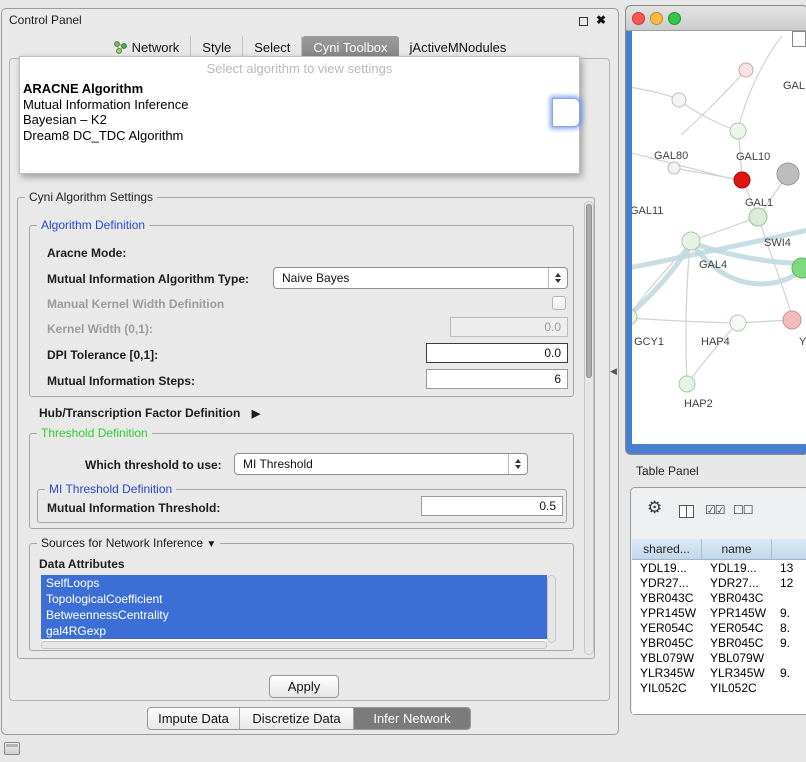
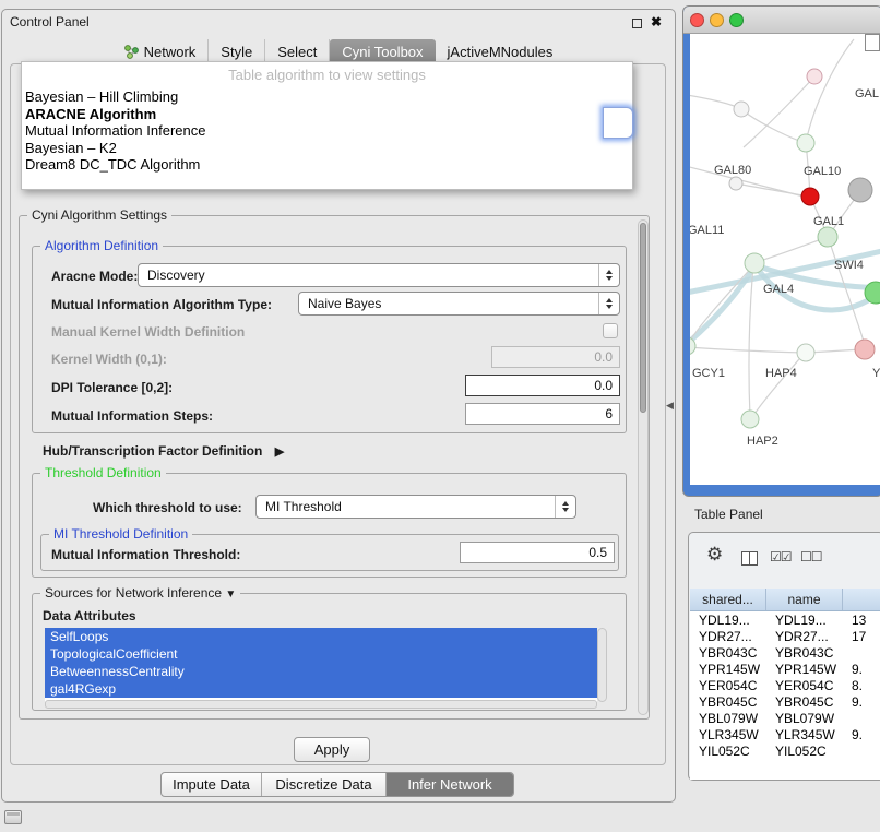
  Control Panel
  ✖
  Network
  Style
  Select
  Cyni Toolbox
  jActiveMNodules
  Cyni Algorithm Settings
  Algorithm Definition
  Aracne Mode:
+ Discovery
  Mutual Information Algorithm Type:
  Naive Bayes
  Manual Kernel Width Definition
  Kernel Width (0,1):
  0.0
- DPI Tolerance [0,1]:
+ DPI Tolerance [0,2]:
  0.0
  Mutual Information Steps:
  6
  Hub/Transcription Factor Definition ▶
  Threshold Definition
  Which threshold to use:
  MI Threshold
  MI Threshold Definition
  Mutual Information Threshold:
  0.5
  Sources for Network Inference ▼
  Data Attributes
  SelfLoops
  TopologicalCoefficient
  BetweennessCentrality
  gal4RGexp
  Apply
  Impute Data
  Discretize Data
  Infer Network
- Select algorithm to view settings
+ Table algorithm to view settings
+ Bayesian – Hill Climbing
  ARACNE Algorithm
  Mutual Information Inference
  Bayesian – K2
  Dream8 DC_TDC Algorithm
  ◀
  GAL
  GAL80
  GAL10
  GAL11
  GAL1
  SWI4
  GAL4
  GCY1
  HAP4
  Y
  HAP2
  Table Panel
  ⚙
  ☑☑
  ☐☐
  shared...
  name
  YDL19...
  YDL19...
  13
  YDR27...
  YDR27...
- 12
+ 17
  YBR043C
  YBR043C
  YPR145W
  YPR145W
  9.
  YER054C
  YER054C
  8.
  YBR045C
  YBR045C
  9.
  YBL079W
  YBL079W
  YLR345W
  YLR345W
  9.
  YIL052C
  YIL052C
